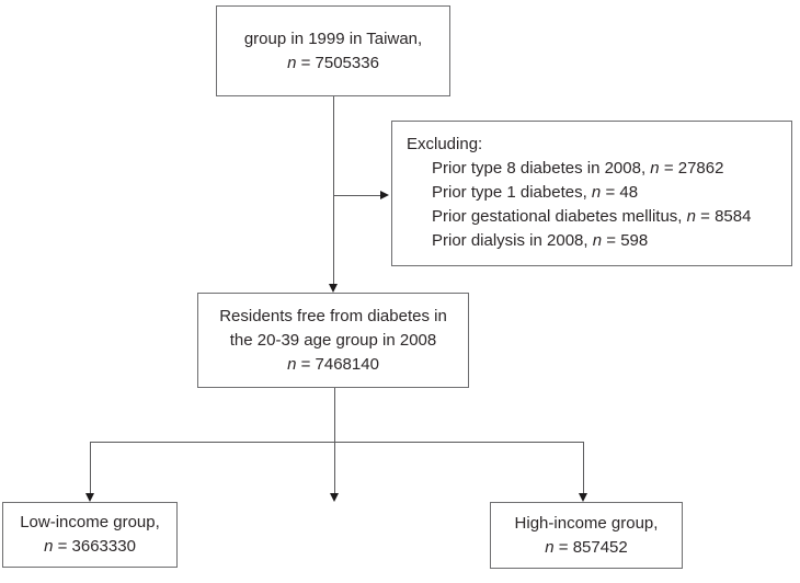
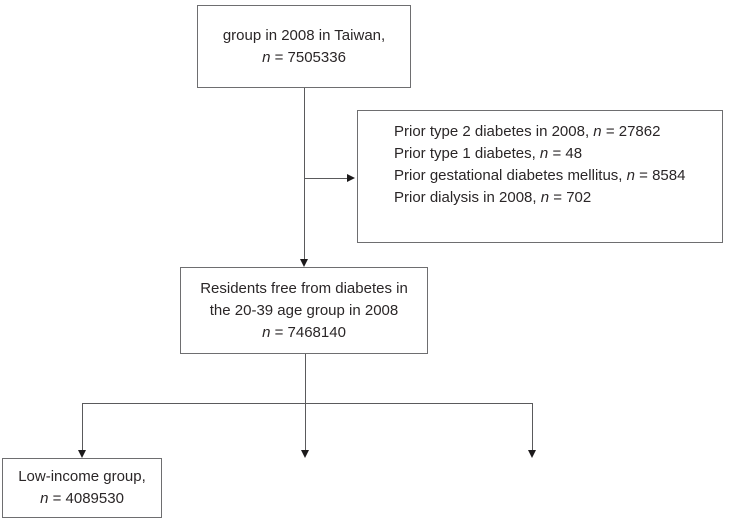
- group in 1999 in Taiwan,
+ group in 2008 in Taiwan,
  n = 7505336
- Excluding:
- Prior type 8 diabetes in 2008, n = 27862
+ Prior type 2 diabetes in 2008, n = 27862
  Prior type 1 diabetes, n = 48
  Prior gestational diabetes mellitus, n = 8584
- Prior dialysis in 2008, n = 598
+ Prior dialysis in 2008, n = 702
  Residents free from diabetes in
  the 20-39 age group in 2008
  n = 7468140
  Low-income group,
- n = 3663330
+ n = 4089530
- High-income group,
- n = 857452
